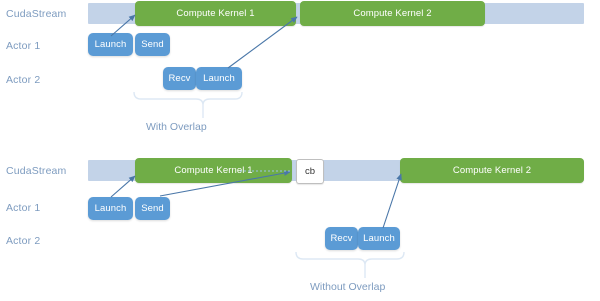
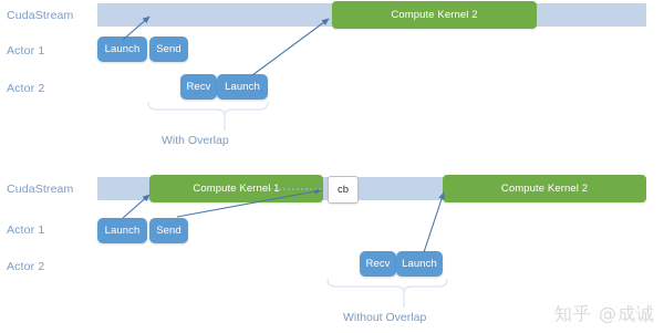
  CudaStream
  Actor 1
  Actor 2
- Compute Kernel 1
  Compute Kernel 2
  Launch
  Send
  Recv
  Launch
  With Overlap
  CudaStream
  Actor 1
  Actor 2
  Compute Kernel
  cb
  Compute Kernel 2
  Launch
  Send
  Recv
  Launch
  Without Overlap
+ 知乎 @成诚
